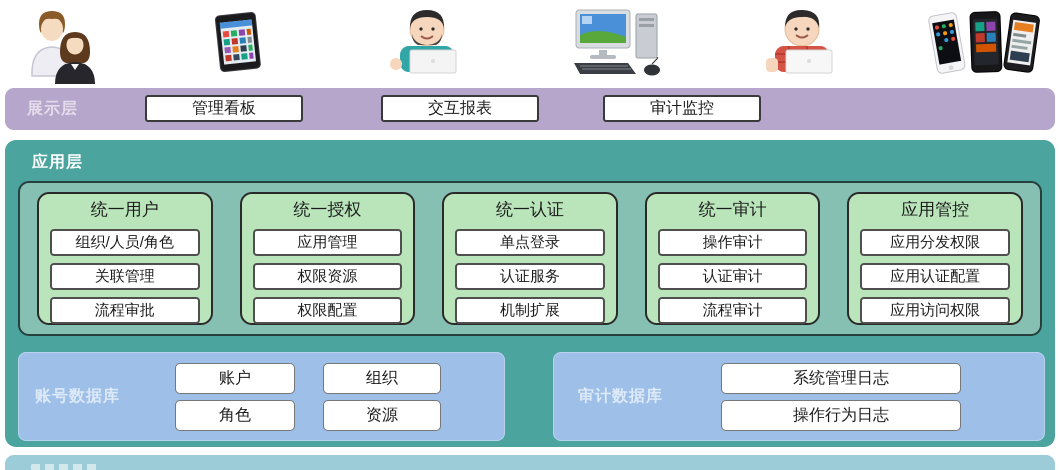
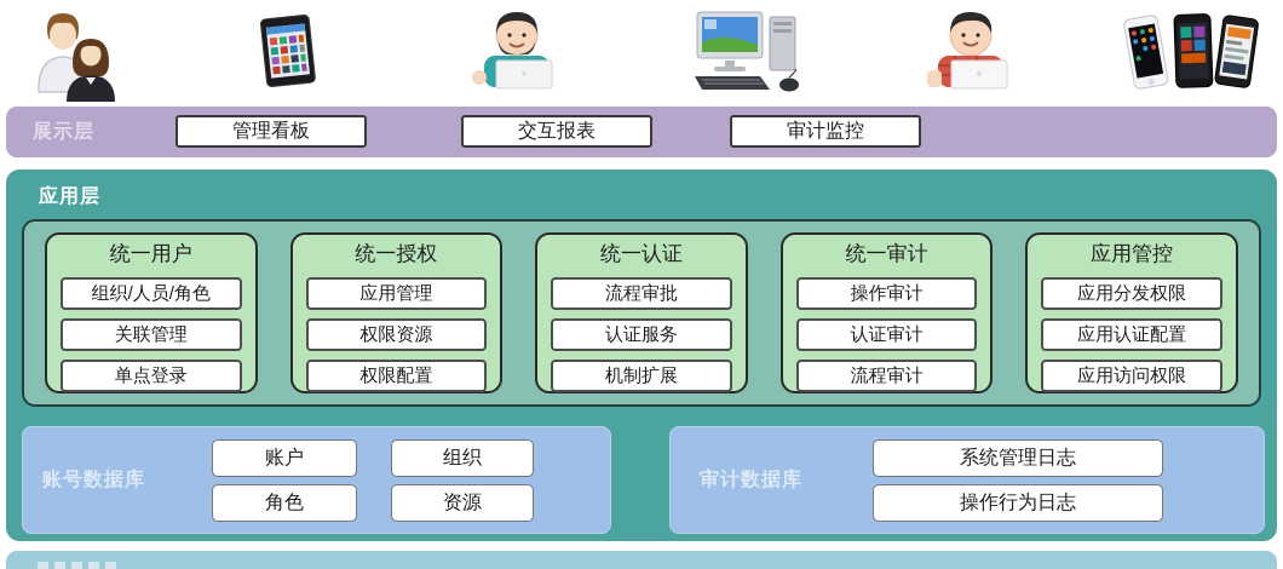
  展示层
  管理看板
  交互报表
  审计监控
  应用层
  统一用户
  组织/人员/角色
  关联管理
- 流程审批
+ 单点登录
  统一授权
  应用管理
  权限资源
  权限配置
  统一认证
- 单点登录
+ 流程审批
  认证服务
  机制扩展
  统一审计
  操作审计
  认证审计
  流程审计
  应用管控
  应用分发权限
  应用认证配置
  应用访问权限
  账号数据库
  账户
  组织
  角色
  资源
  审计数据库
  系统管理日志
  操作行为日志
